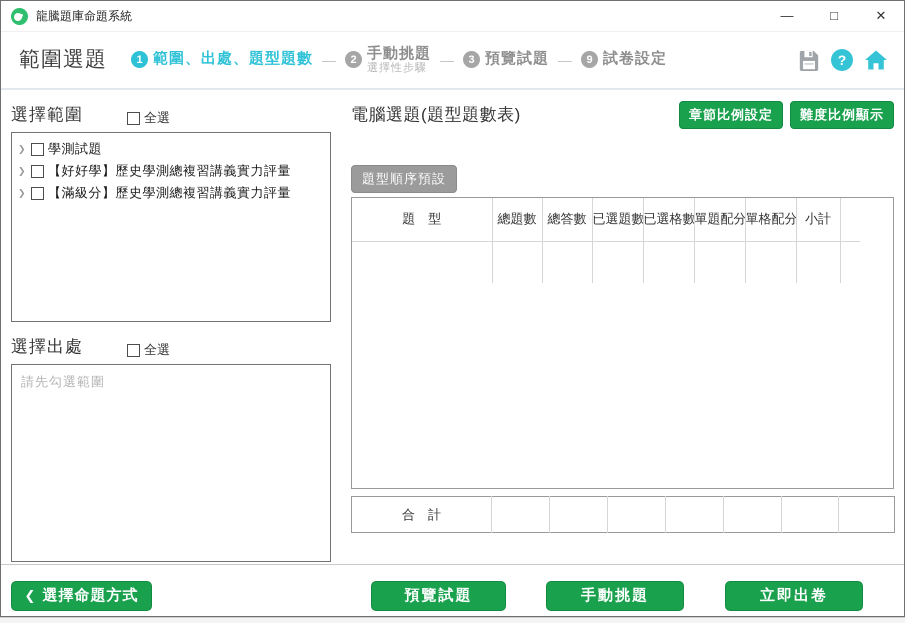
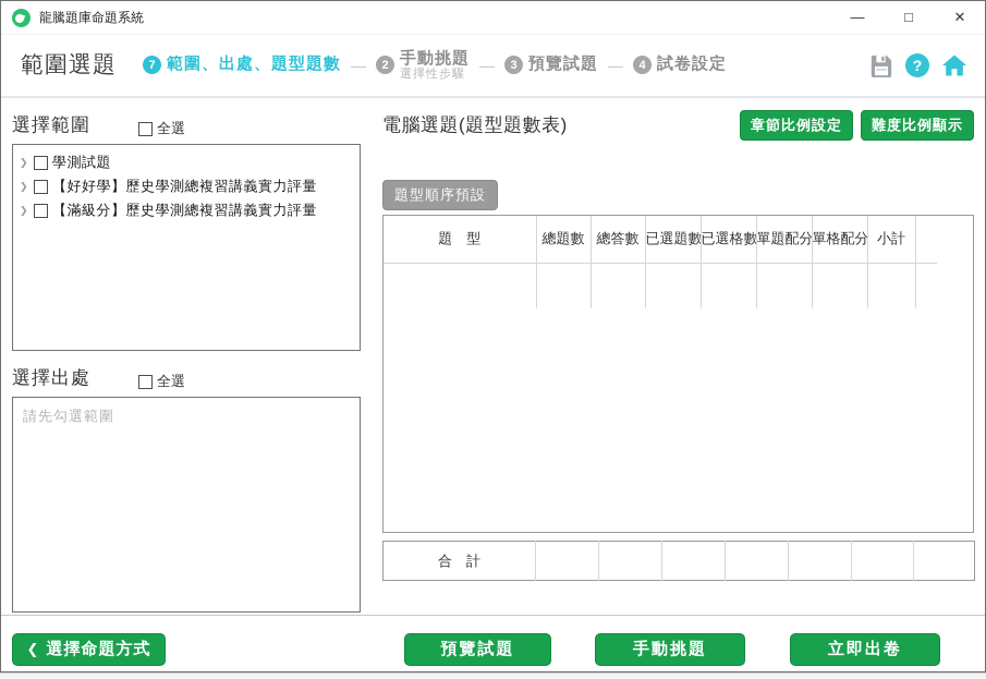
  龍騰題庫命題系統
  —
  □
  ✕
  範圍選題
- 1
+ 7
  範圍、出處、題型題數
  —
  2
  手動挑題
  選擇性步驟
  —
  3
  預覽試題
  —
- 9
+ 4
  試卷設定
  ?
  選擇範圍
  全選
  ❯
  學測試題
  ❯
  【好好學】歷史學測總複習講義實力評量
  ❯
  【滿級分】歷史學測總複習講義實力評量
  選擇出處
  全選
  請先勾選範圍
  電腦選題(題型題數表)
  章節比例設定
  難度比例顯示
  題型順序預設
  題 型	總題數	總答數	已選題數	已選格數	單題配分	單格配分	小計
  合 計
  ❮
  選擇命題方式
  預覽試題
  手動挑題
  立即出卷
